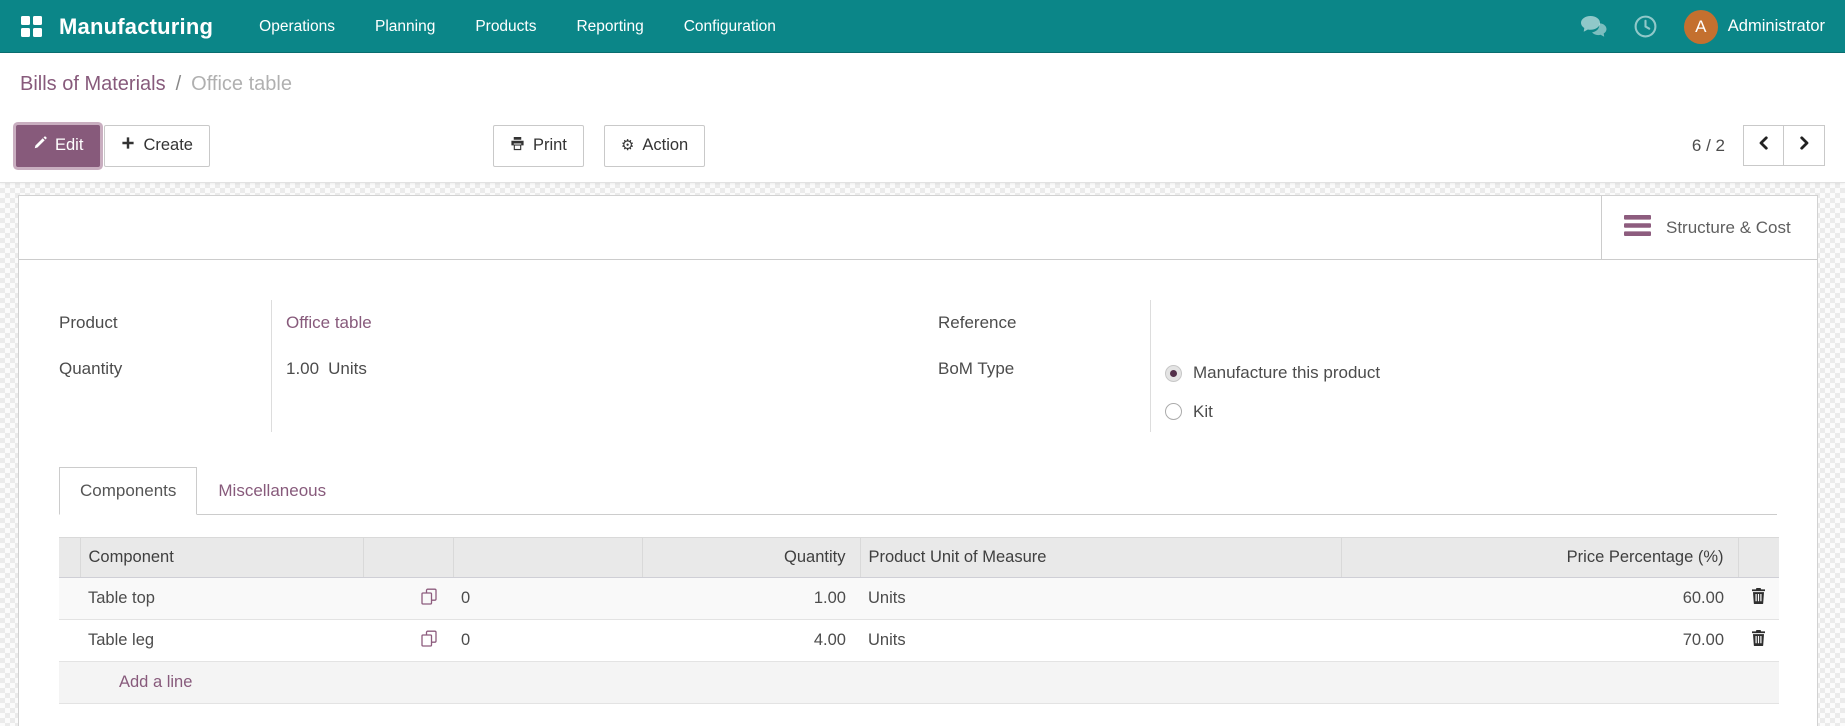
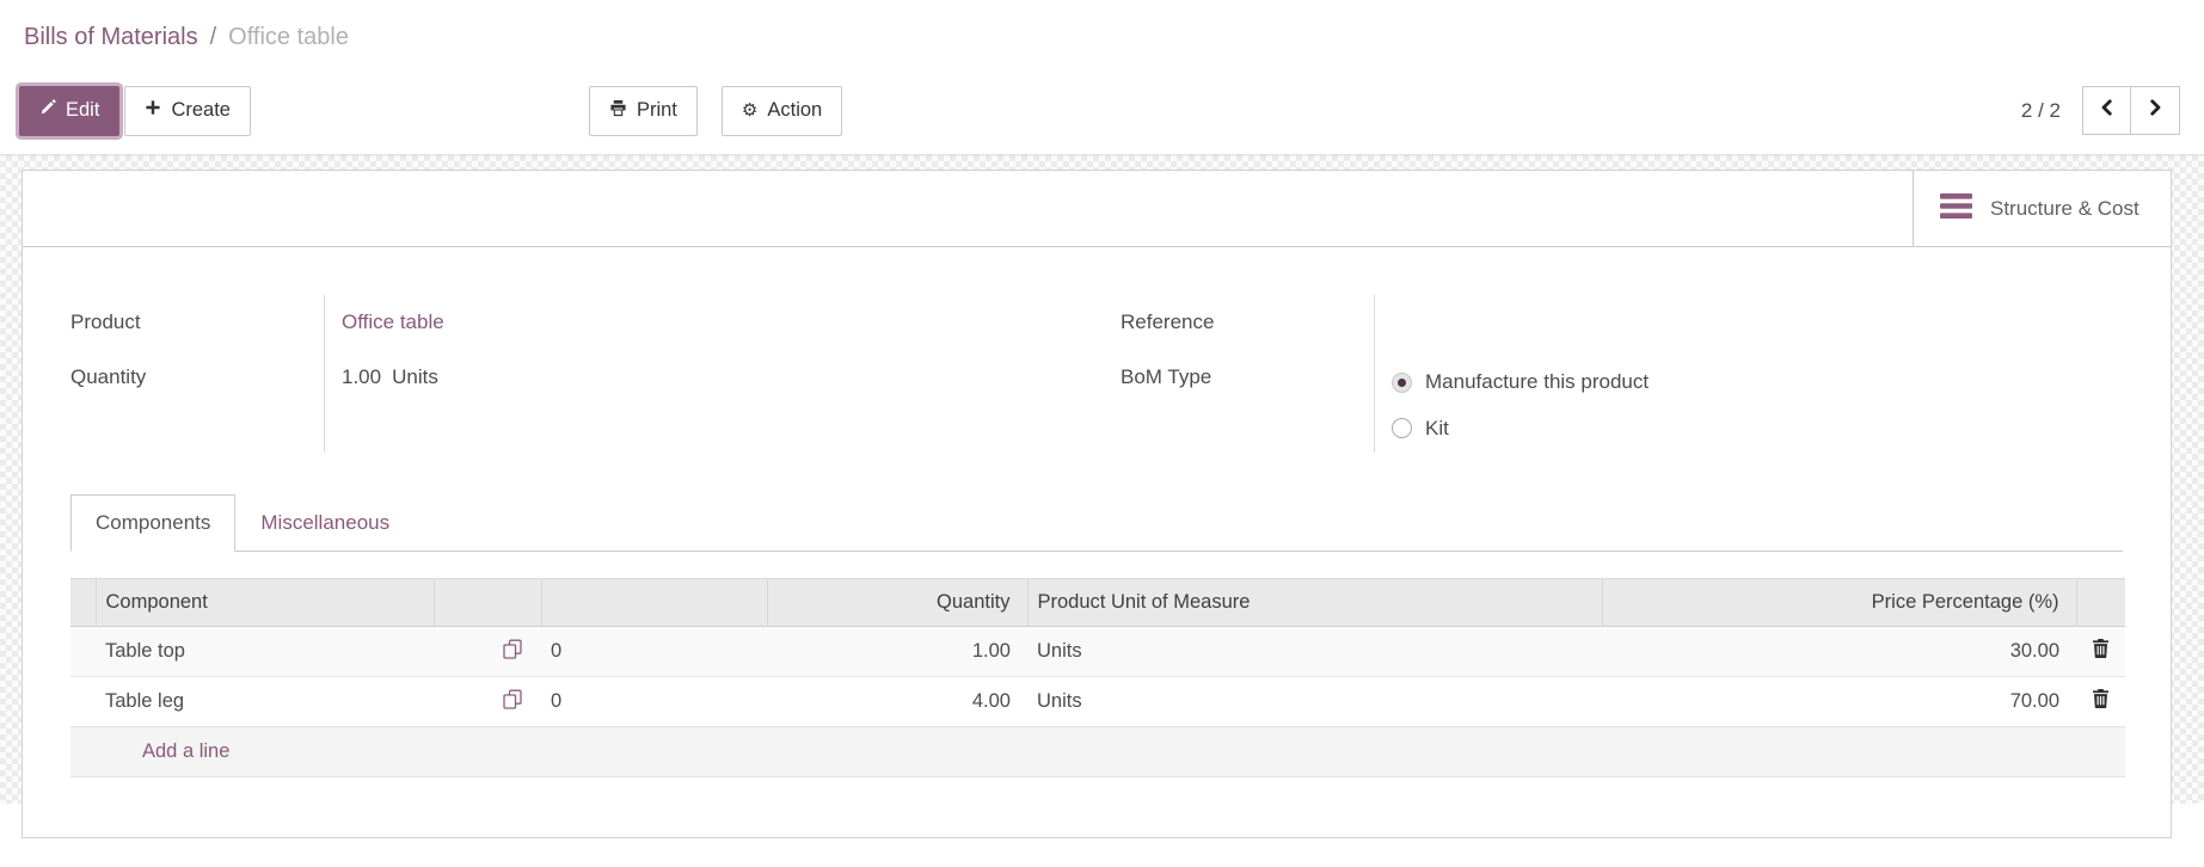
- Manufacturing
- Operations
- Planning
- Products
- Reporting
- Configuration
- A
- Administrator
  Bills of Materials
  /
  Office table
  Edit
  Create
  Print
  ⚙
  Action
- 6 / 2
+ 2 / 2
  Structure & Cost
  Product
  Quantity
  Office table
  1.00
  Units
  Reference
  BoM Type
  Manufacture this product
  Kit
  Components
  Miscellaneous
  	Component			Quantity	Product Unit of Measure	Price Percentage (%)
- 	Table top		0	1.00	Units	60.00
+ 	Table top		0	1.00	Units	30.00
  	Table leg		0	4.00	Units	70.00
  Add a line
